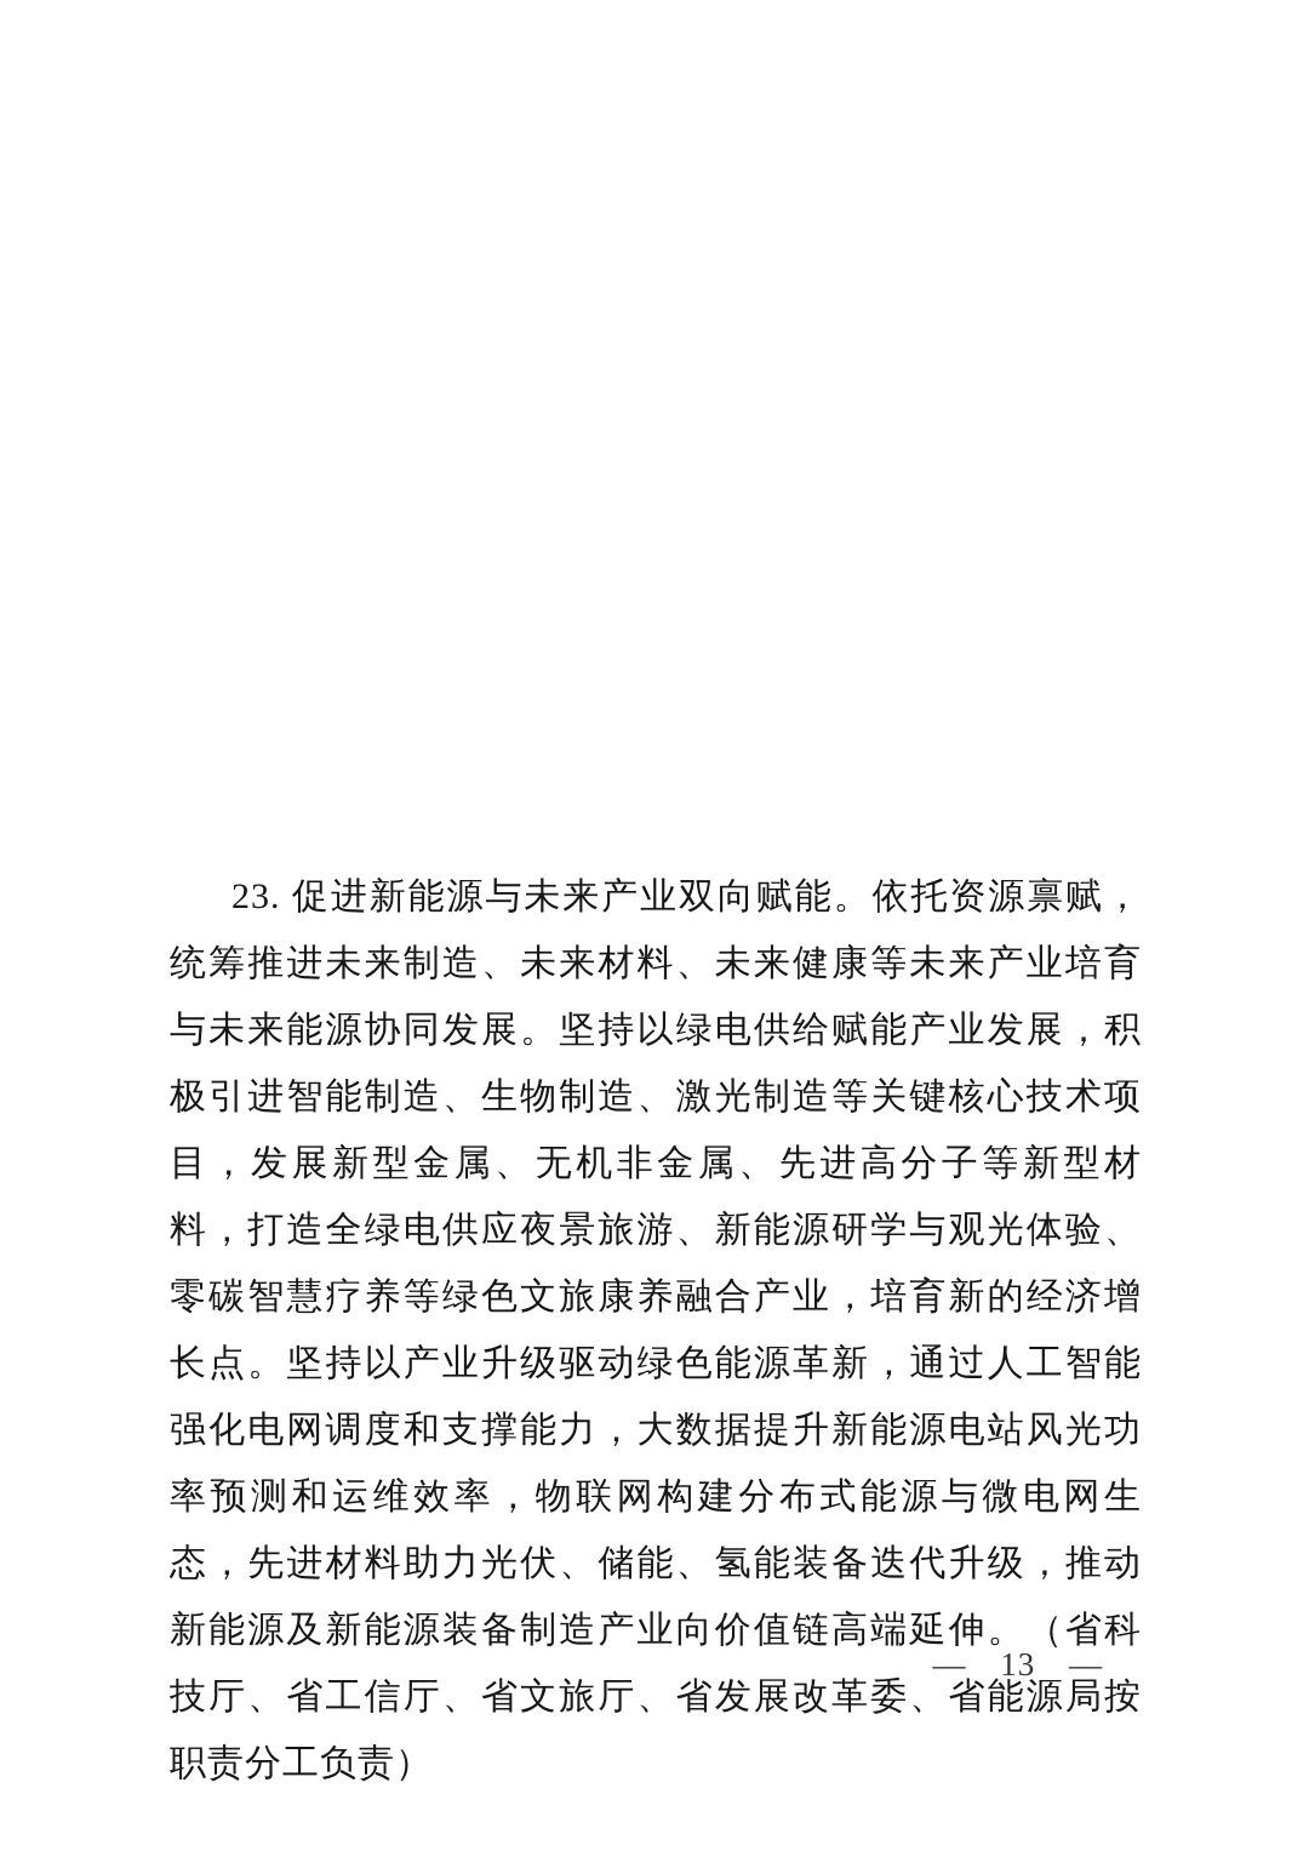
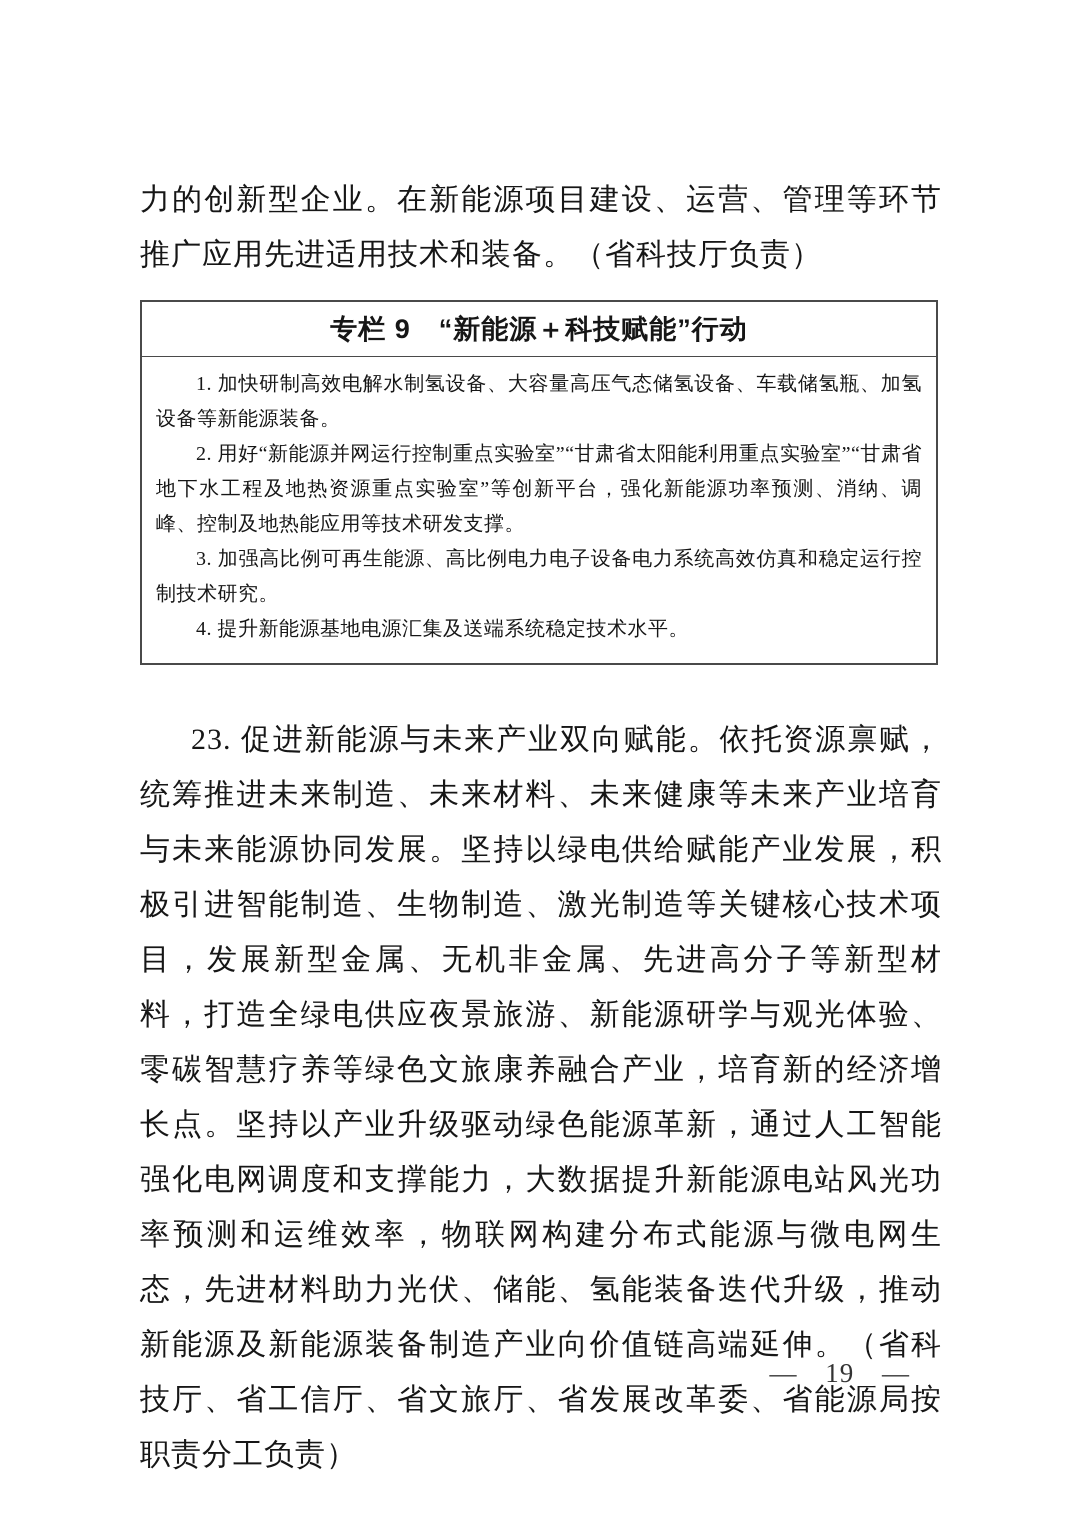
+ 力的创新型企业。在新能源项目建设、运营、管理等环节推广应用先进适用技术和装备。（省科技厅负责）
+ 专栏 9 “新能源＋科技赋能”行动
+ 1. 加快研制高效电解水制氢设备、大容量高压气态储氢设备、车载储氢瓶、加氢设备等新能源装备。
+ 2. 用好“新能源并网运行控制重点实验室”“甘肃省太阳能利用重点实验室”“甘肃省地下水工程及地热资源重点实验室”等创新平台，强化新能源功率预测、消纳、调峰、控制及地热能应用等技术研发支撑。
+ 3. 加强高比例可再生能源、高比例电力电子设备电力系统高效仿真和稳定运行控制技术研究。
+ 4. 提升新能源基地电源汇集及送端系统稳定技术水平。
  23. 促进新能源与未来产业双向赋能。依托资源禀赋，统筹推进未来制造、未来材料、未来健康等未来产业培育与未来能源协同发展。坚持以绿电供给赋能产业发展，积极引进智能制造、生物制造、激光制造等关键核心技术项目，发展新型金属、无机非金属、先进高分子等新型材料，打造全绿电供应夜景旅游、新能源研学与观光体验、零碳智慧疗养等绿色文旅康养融合产业，培育新的经济增长点。坚持以产业升级驱动绿色能源革新，通过人工智能强化电网调度和支撑能力，大数据提升新能源电站风光功率预测和运维效率，物联网构建分布式能源与微电网生态，先进材料助力光伏、储能、氢能装备迭代升级，推动新能源及新能源装备制造产业向价值链高端延伸。（省科技厅、省工信厅、省文旅厅、省发展改革委、省能源局按职责分工负责）
- — 13 —
+ — 19 —
